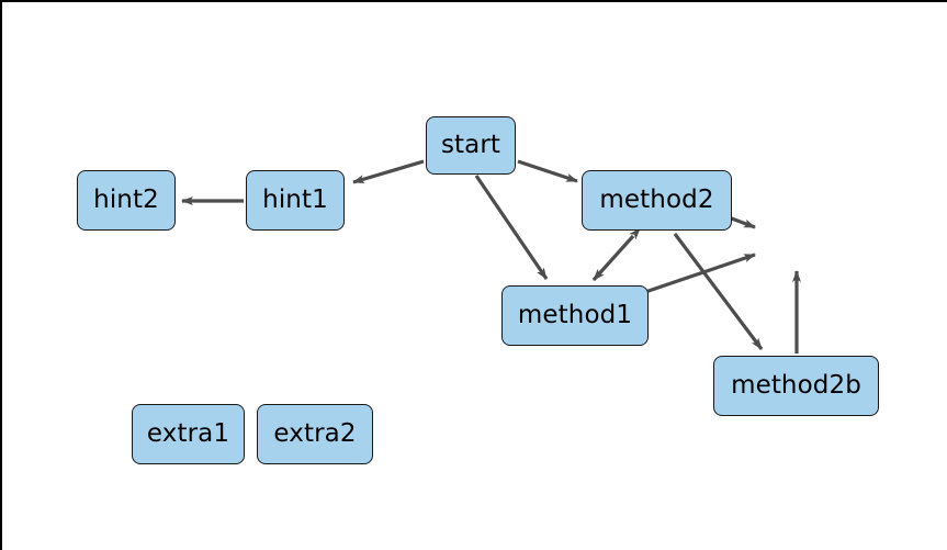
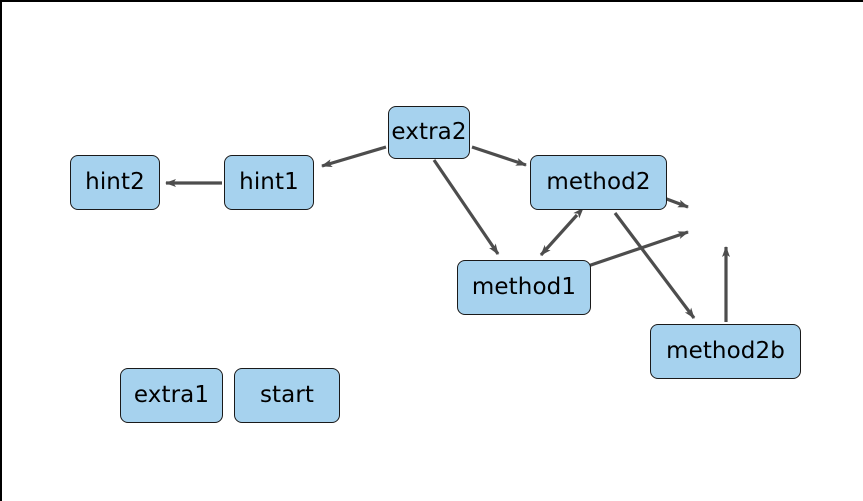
  hint2
  hint1
- start
+ extra2
  method2
  method1
  method2b
  extra1
- extra2
+ start
